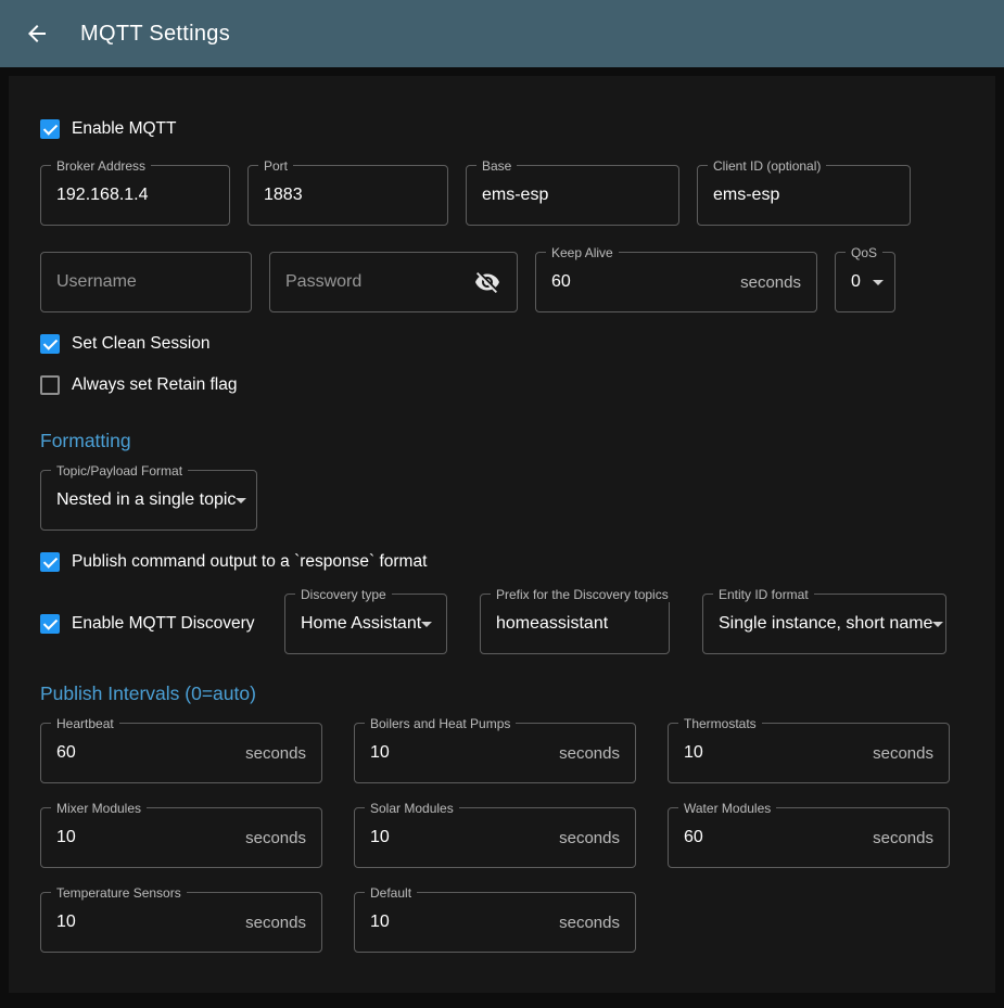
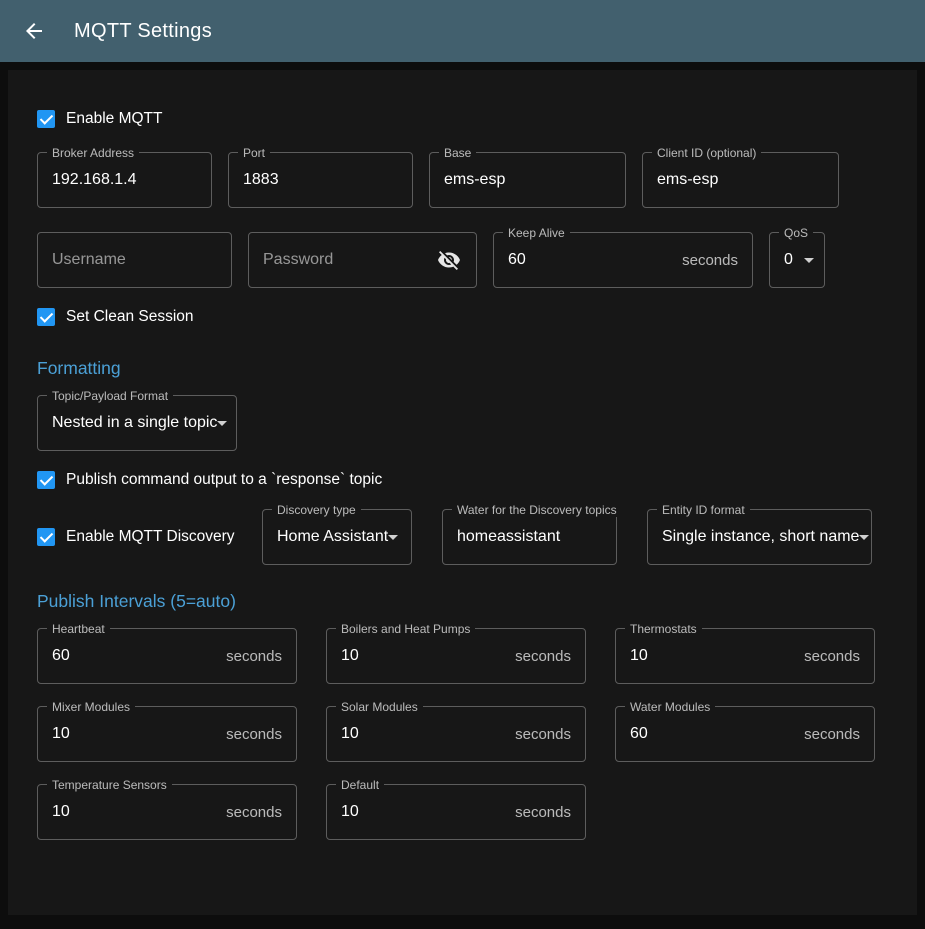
  MQTT Settings
  Enable MQTT
  Broker Address
  192.168.1.4
  Port
  1883
  Base
  ems-esp
  Client ID (optional)
  ems-esp
  Username
  Password
  Keep Alive
  60
  seconds
  QoS
  0
  Set Clean Session
- Always set Retain flag
  Formatting
  Topic/Payload Format
  Nested in a single topic
- Publish command output to a `response` format
+ Publish command output to a `response` topic
  Enable MQTT Discovery
  Discovery type
  Home Assistant
- Prefix for the Discovery topics
+ Water for the Discovery topics
  homeassistant
  Entity ID format
  Single instance, short name
- Publish Intervals (0=auto)
+ Publish Intervals (5=auto)
  Heartbeat
  60
  seconds
  Boilers and Heat Pumps
  10
  seconds
  Thermostats
  10
  seconds
  Mixer Modules
  10
  seconds
  Solar Modules
  10
  seconds
  Water Modules
  60
  seconds
  Temperature Sensors
  10
  seconds
  Default
  10
  seconds
